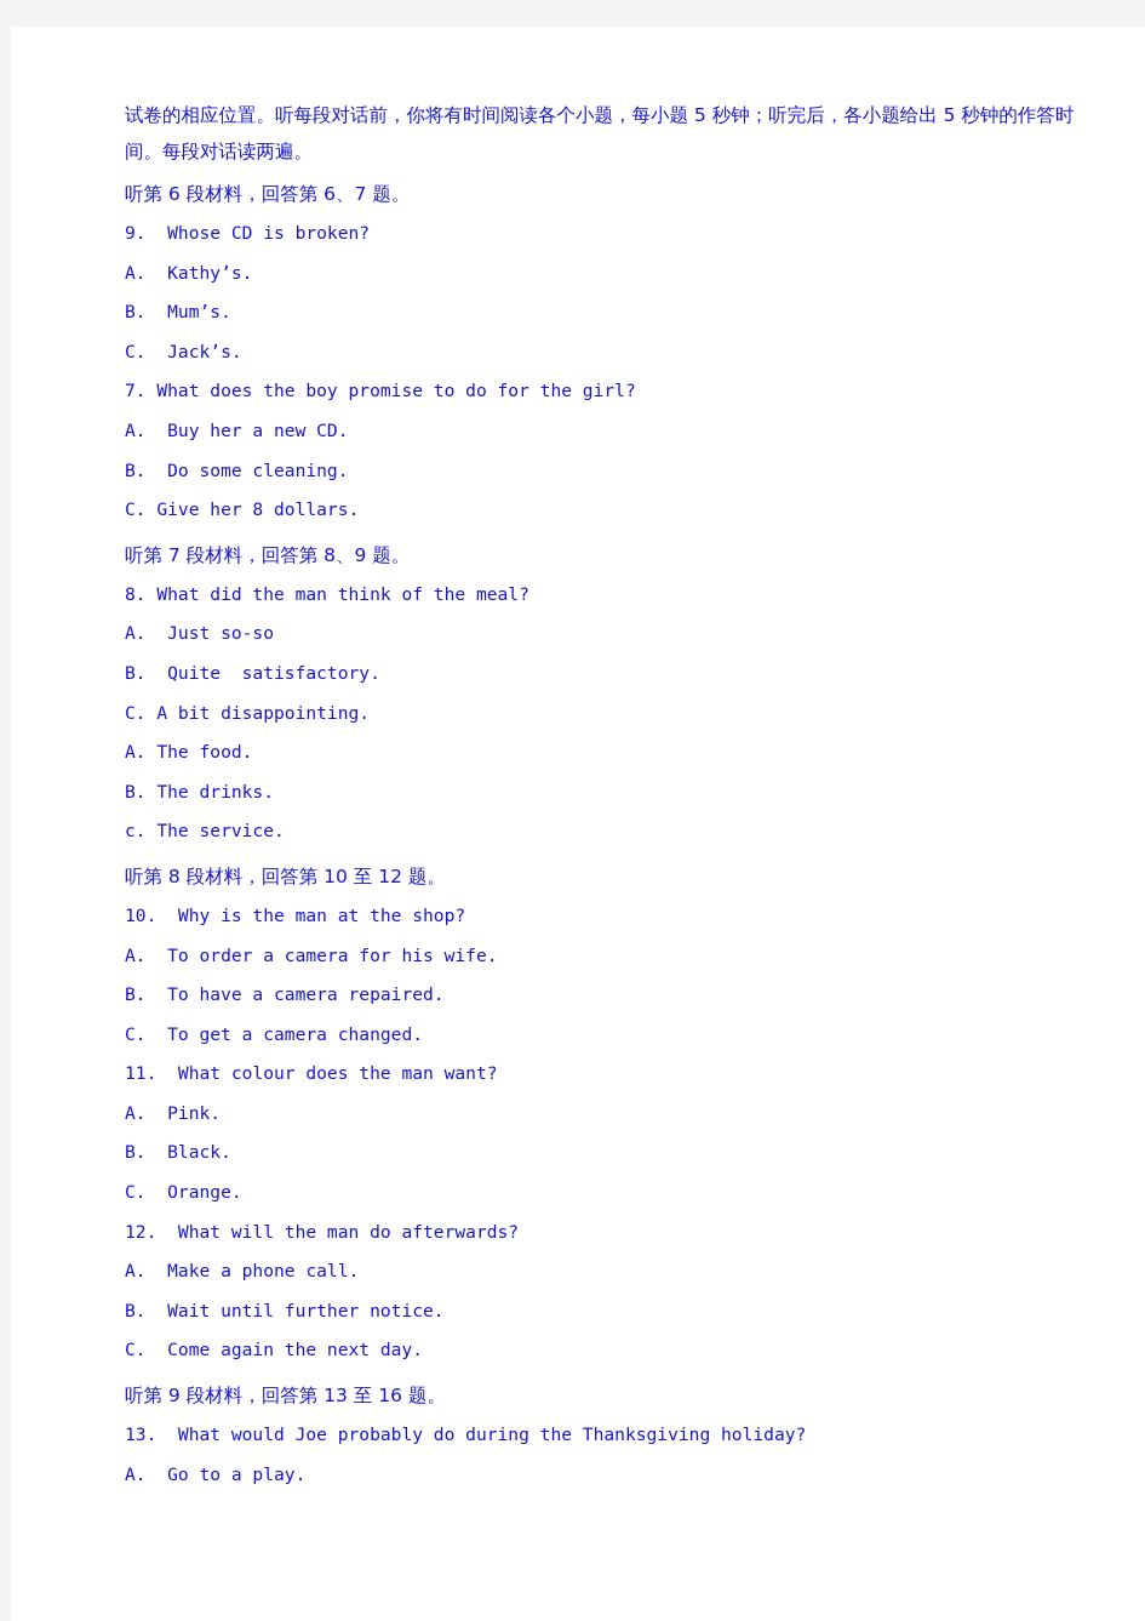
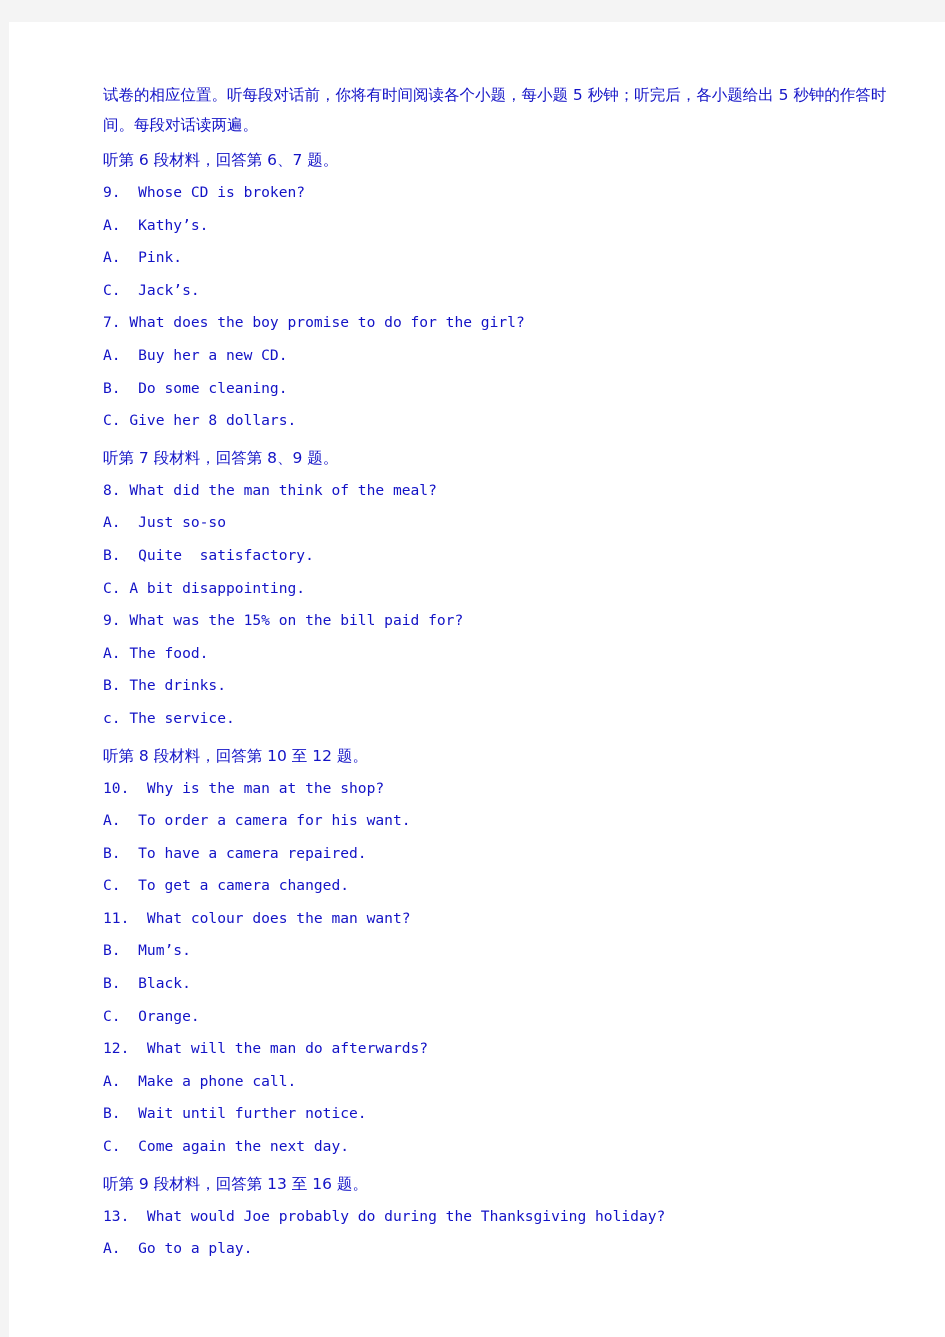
  试卷的相应位置。听每段对话前，你将有时间阅读各个小题，每小题 5 秒钟；听完后，各小题给出 5 秒钟的作答时间。每段对话读两遍。
  听第 6 段材料，回答第 6、7 题。
  9. Whose CD is broken?
  A. Kathy’s.
- B. Mum’s.
+ A. Pink.
  C. Jack’s.
  7. What does the boy promise to do for the girl?
  A. Buy her a new CD.
  B. Do some cleaning.
  C. Give her 8 dollars.
  听第 7 段材料，回答第 8、9 题。
  8. What did the man think of the meal?
  A. Just so-so
  B. Quite satisfactory.
  C. A bit disappointing.
+ 9. What was the 15% on the bill paid for?
  A. The food.
  B. The drinks.
  c. The service.
  听第 8 段材料，回答第 10 至 12 题。
  10. Why is the man at the shop?
- A. To order a camera for his wife.
+ A. To order a camera for his want.
  B. To have a camera repaired.
  C. To get a camera changed.
  11. What colour does the man want?
- A. Pink.
+ B. Mum’s.
  B. Black.
  C. Orange.
  12. What will the man do afterwards?
  A. Make a phone call.
  B. Wait until further notice.
  C. Come again the next day.
  听第 9 段材料，回答第 13 至 16 题。
  13. What would Joe probably do during the Thanksgiving holiday?
  A. Go to a play.
